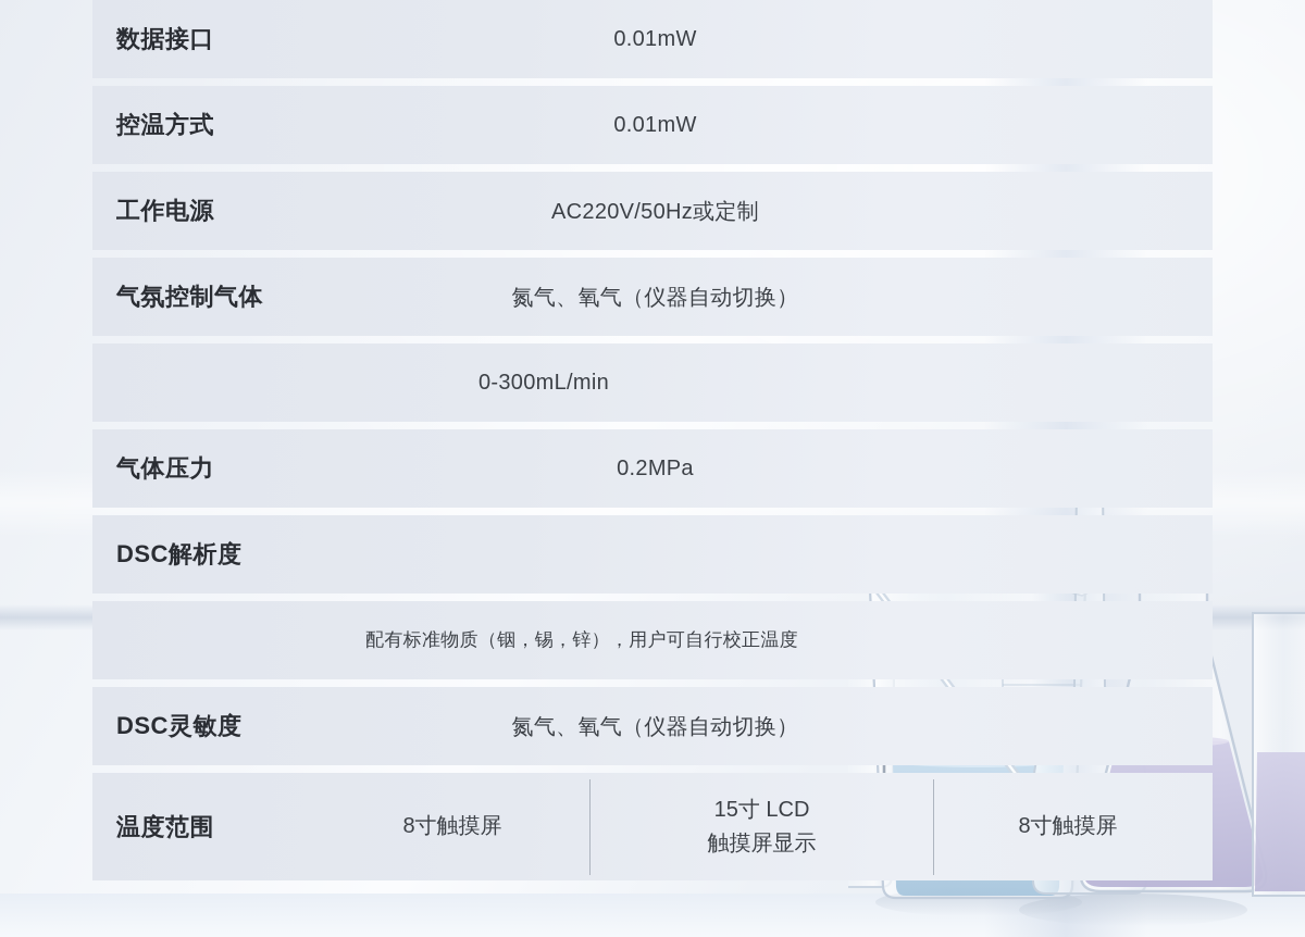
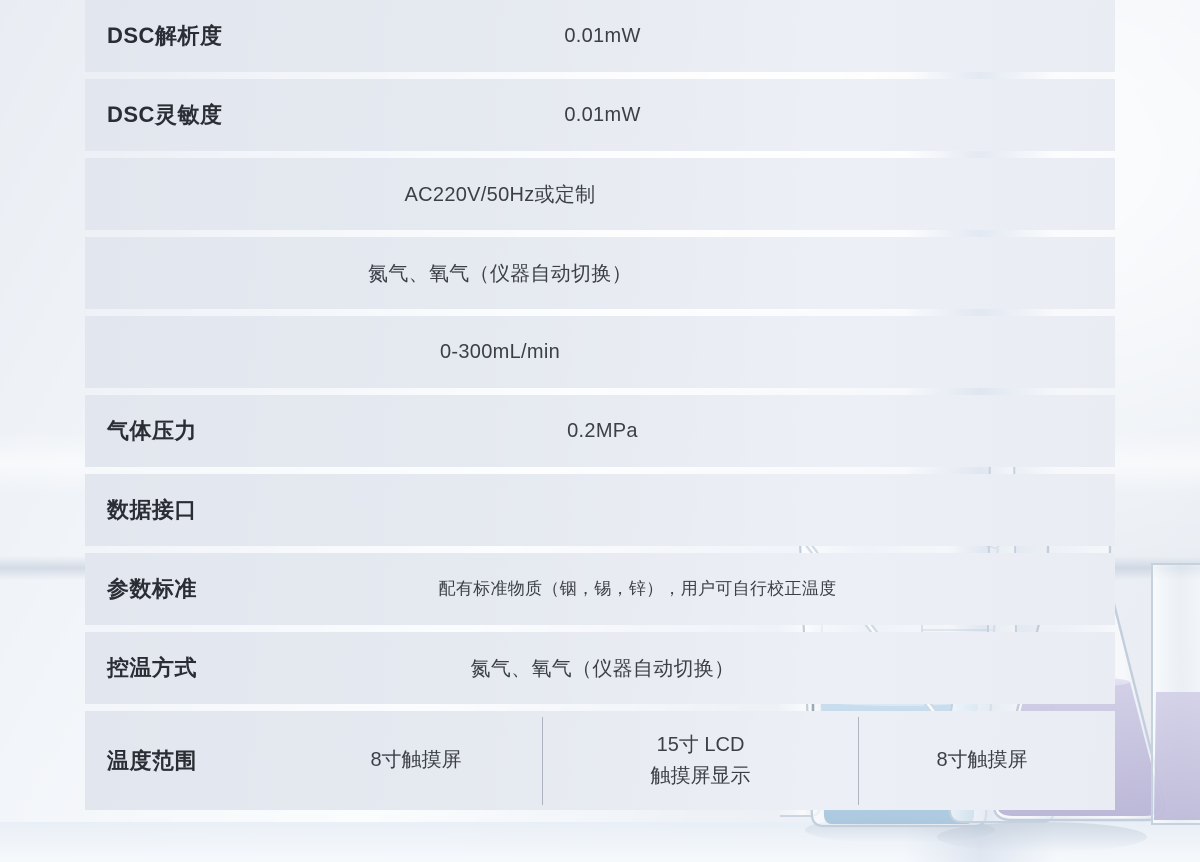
- 数据接口
+ DSC解析度
  0.01mW
- 控温方式
+ DSC灵敏度
  0.01mW
- 工作电源
  AC220V/50Hz或定制
- 气氛控制气体
  氮气、氧气（仪器自动切换）
  0-300mL/min
  气体压力
  0.2MPa
- DSC解析度
+ 数据接口
+ 参数标准
  配有标准物质（铟，锡，锌），用户可自行校正温度
- DSC灵敏度
+ 控温方式
  氮气、氧气（仪器自动切换）
  温度范围
  8寸触摸屏
  15寸 LCD
  触摸屏显示
  8寸触摸屏
